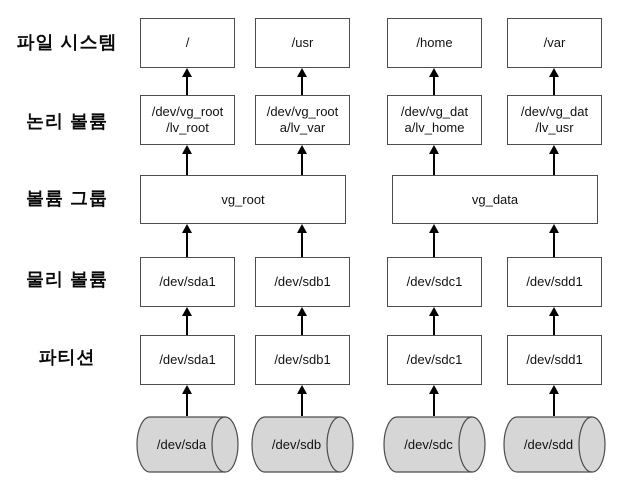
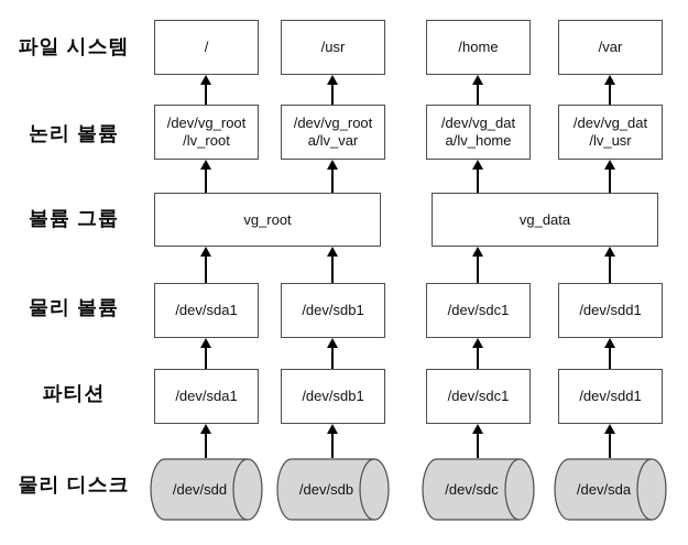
  파일 시스템
  논리 볼륨
  볼륨 그룹
  물리 볼륨
  파티션
+ 물리 디스크
  /
  /usr
  /home
  /var
  /dev/vg_root
  /lv_root
  /dev/vg_root
  a/lv_var
  /dev/vg_dat
  a/lv_home
  /dev/vg_dat
  /lv_usr
  vg_root
  vg_data
  /dev/sda1
  /dev/sdb1
  /dev/sdc1
  /dev/sdd1
  /dev/sda1
  /dev/sdb1
  /dev/sdc1
  /dev/sdd1
- /dev/sda
+ /dev/sdd
  /dev/sdb
  /dev/sdc
- /dev/sdd
+ /dev/sda
